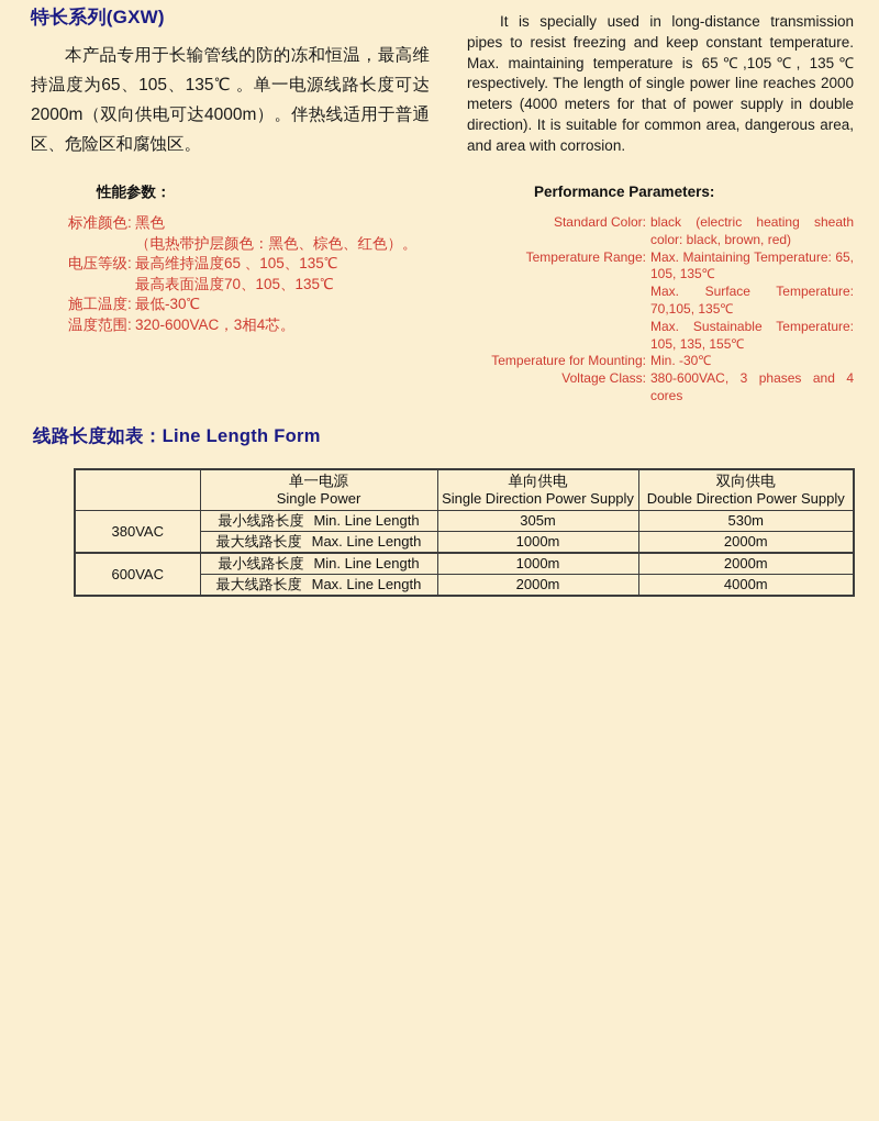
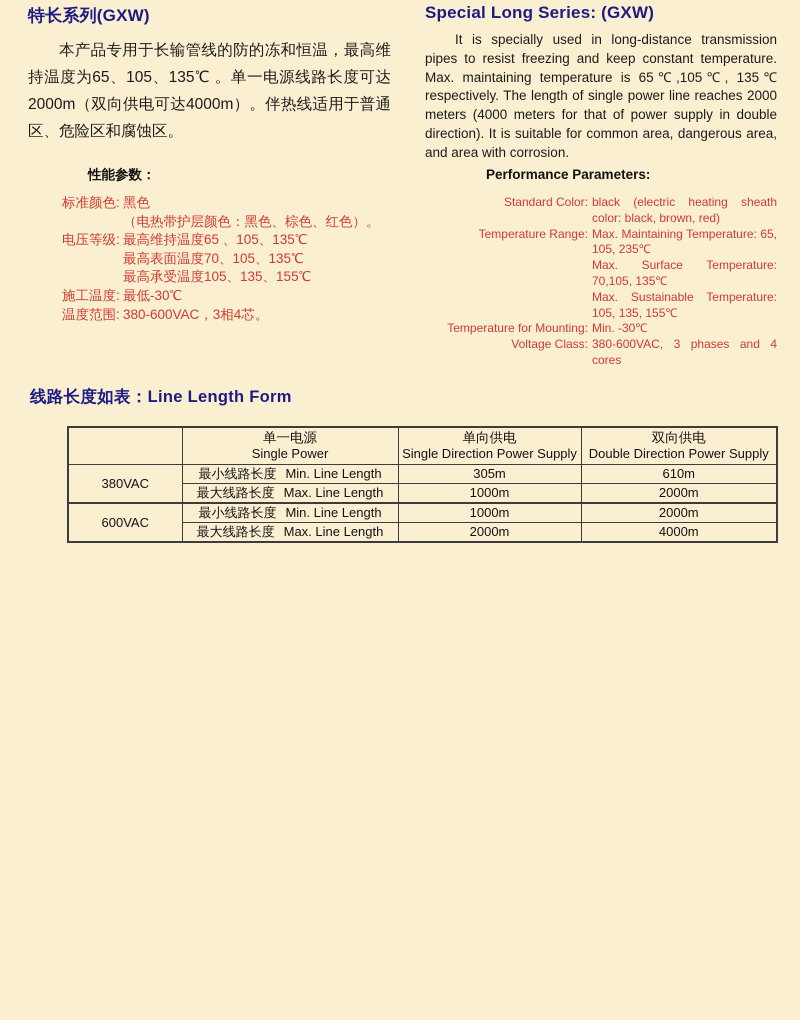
  特长系列(GXW)
  本产品专用于长输管线的防的冻和恒温，最高维持温度为65、105、135℃ 。单一电源线路长度可达2000m（双向供电可达4000m）。伴热线适用于普通区、危险区和腐蚀区。
+ Special Long Series: (GXW)
  It is specially used in long-distance transmission pipes to resist freezing and keep constant temperature. Max. maintaining temperature is 65℃,105℃, 135℃ respectively. The length of single power line reaches 2000 meters (4000 meters for that of power supply in double direction). It is suitable for common area, dangerous area, and area with corrosion.
  性能参数：
  标准颜色:
  黑色
  （电热带护层颜色：黑色、棕色、红色）。
  电压等级:
  最高维持温度65 、105、135℃
  最高表面温度70、105、135℃
+ 最高承受温度105、135、155℃
  施工温度:
  最低-30℃
  温度范围:
- 320-600VAC，3相4芯。
+ 380-600VAC，3相4芯。
  Performance Parameters:
  Standard Color:
  black (electric heating sheath color: black, brown, red)
  Temperature Range:
- Max. Maintaining Temperature: 65, 105, 135℃
+ Max. Maintaining Temperature: 65, 105, 235℃
  Max. Surface Temperature: 70,105, 135℃
  Max. Sustainable Temperature: 105, 135, 155℃
  Temperature for Mounting:
  Min. -30℃
  Voltage Class:
  380-600VAC, 3 phases and 4 cores
  线路长度如表：Line Length Form
  	单一电源 Single Power	单向供电 Single Direction Power Supply	双向供电 Double Direction Power Supply
- 380VAC	最小线路长度 Min. Line Length	305m	530m
+ 380VAC	最小线路长度 Min. Line Length	305m	610m
  最大线路长度 Max. Line Length	1000m	2000m
  600VAC	最小线路长度 Min. Line Length	1000m	2000m
  最大线路长度 Max. Line Length	2000m	4000m
